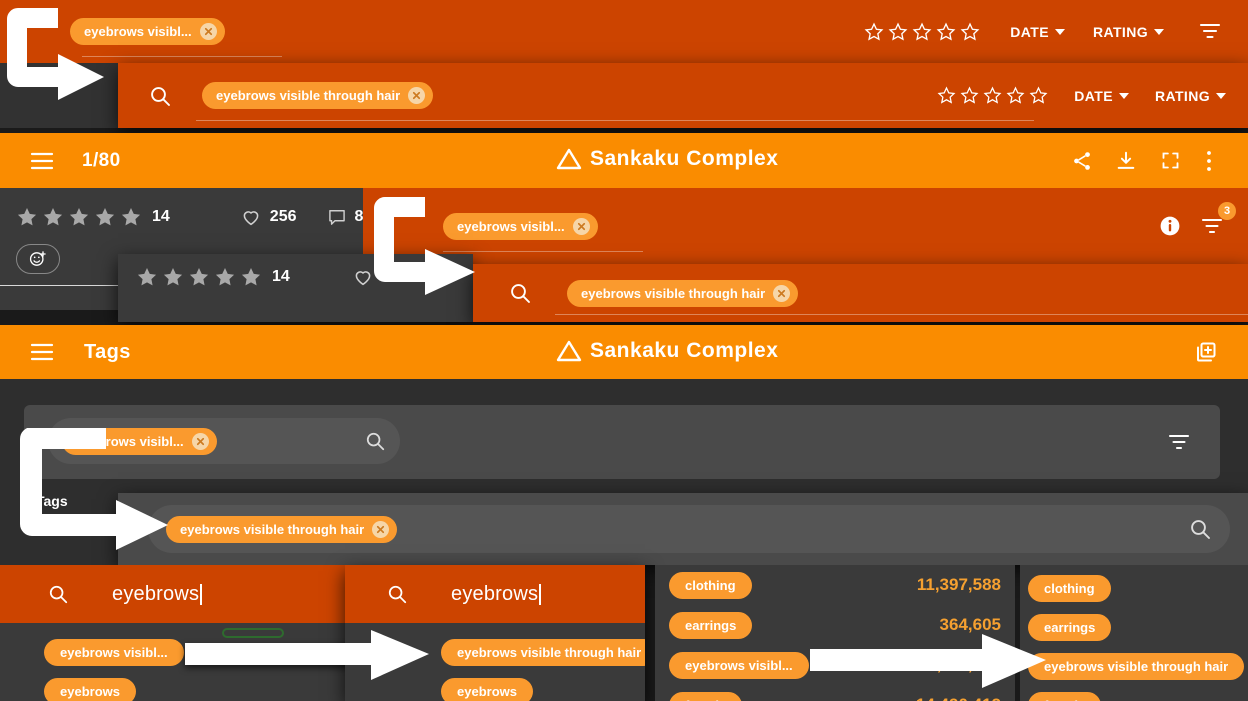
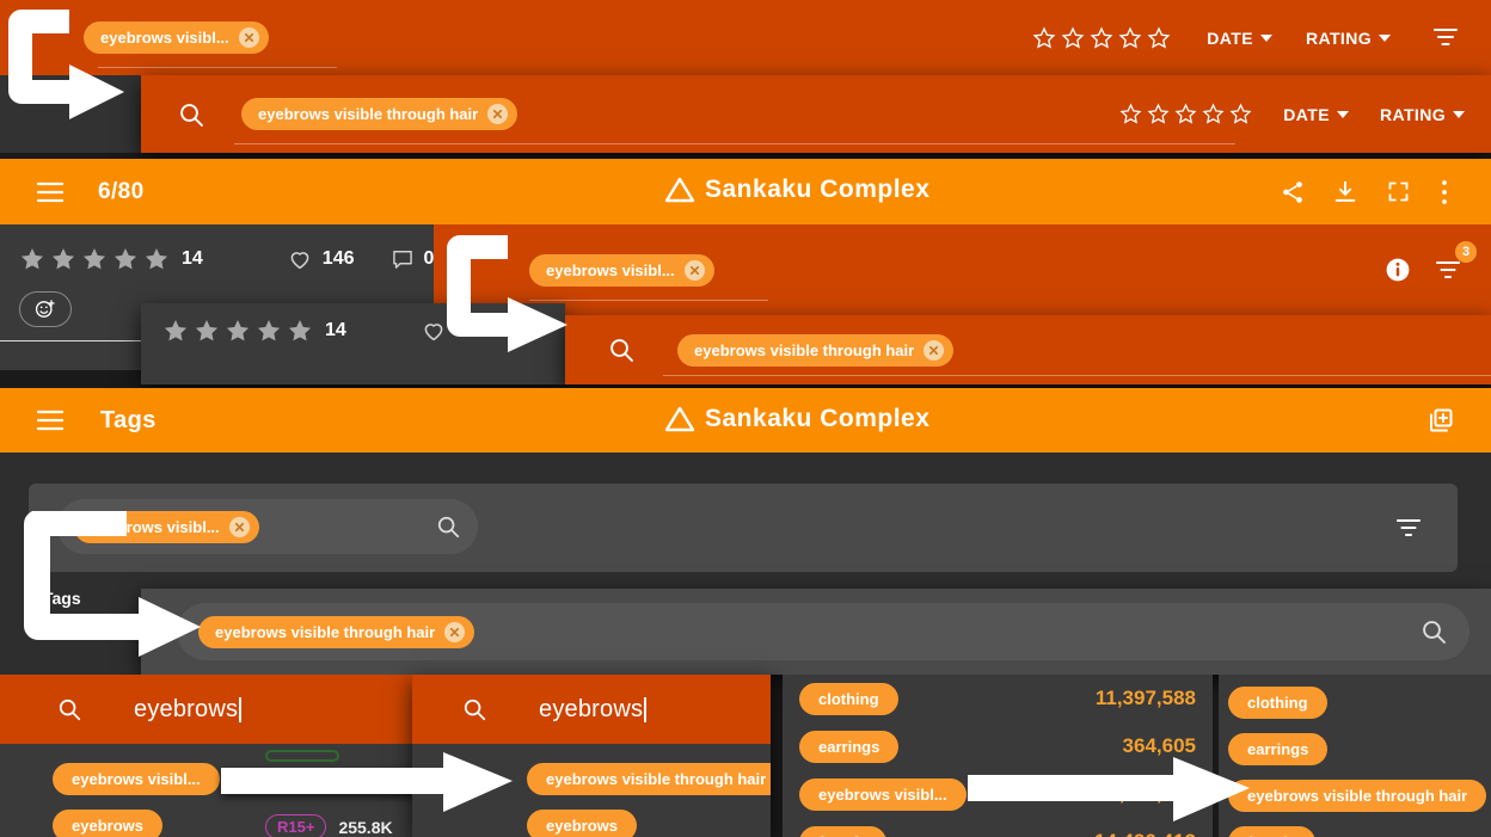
  eyebrows visibl...
  DATE
  RATING
  eyebrows visible through hair
  DATE
  RATING
- 1/80
+ 6/80
  Sankaku Complex
  14
- 256
+ 146
- 8
+ 0
  eyebrows visibl...
  3
  14
  eyebrows visible through hair
  Tags
  Sankaku Complex
  rows visibl...
  ags
  eyebrows visible through hair
  eyebrows
  eyebrows visibl...
  eyebrows
+ R15+
+ 255.8K
  eyebrows
  eyebrows visible through hair
  eyebrows
  clothing
  11,397,588
  earrings
  364,605
  eyebrows visibl...
  clothing
  earrings
  eyebrows visible through hair
